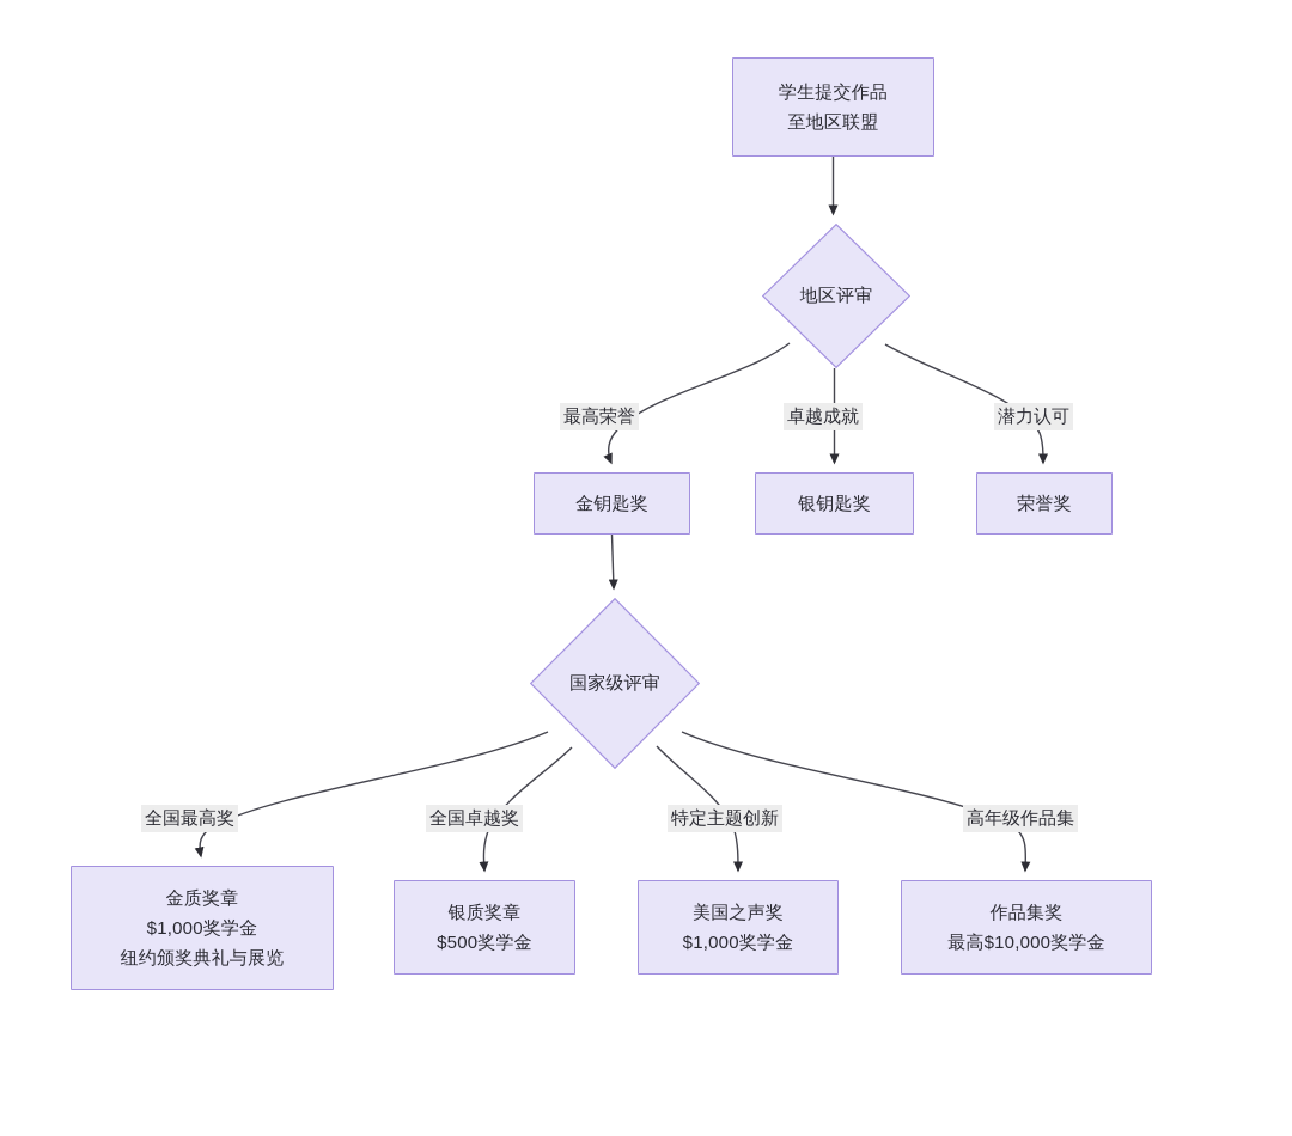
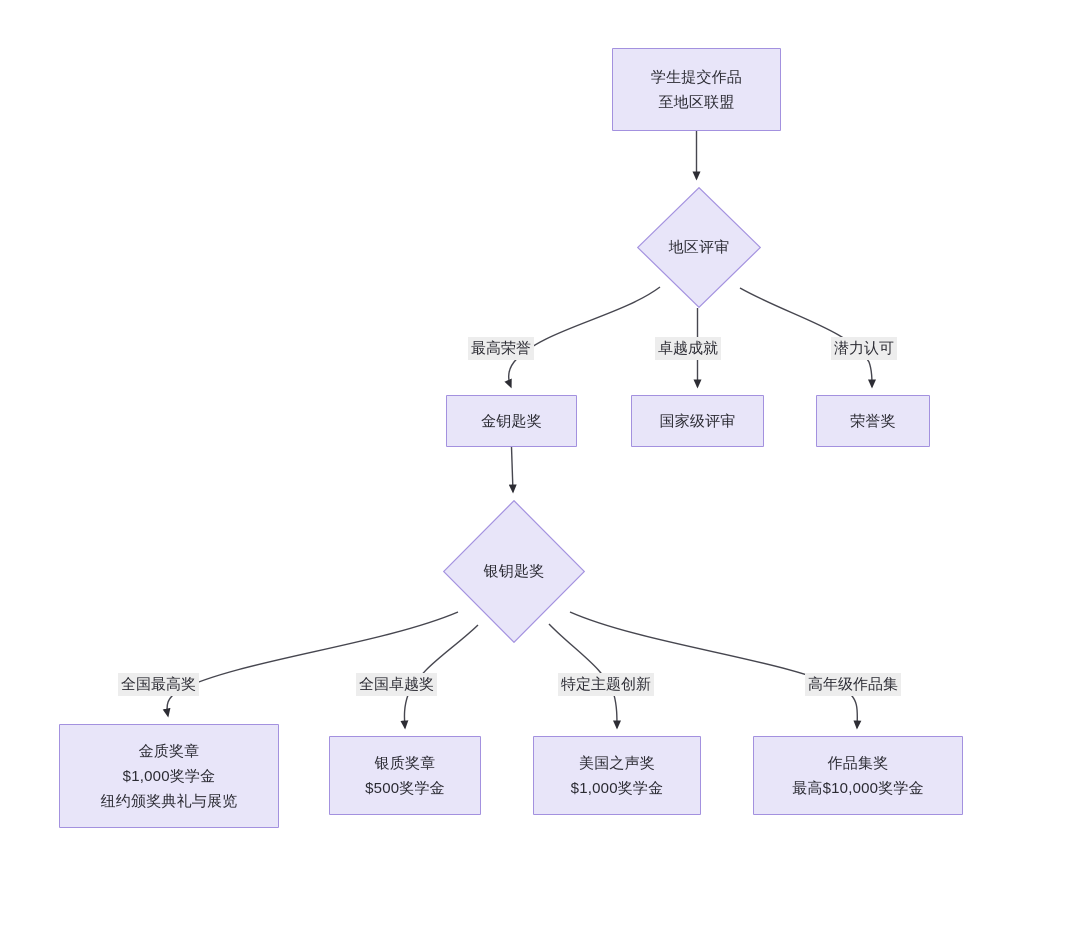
  学生提交作品
  至地区联盟
  地区评审
  金钥匙奖
- 银钥匙奖
+ 国家级评审
  荣誉奖
- 国家级评审
+ 银钥匙奖
  金质奖章
  $1,000奖学金
  纽约颁奖典礼与展览
  银质奖章
  $500奖学金
  美国之声奖
  $1,000奖学金
  作品集奖
  最高$10,000奖学金
  最高荣誉
  卓越成就
  潜力认可
  全国最高奖
  全国卓越奖
  特定主题创新
  高年级作品集
